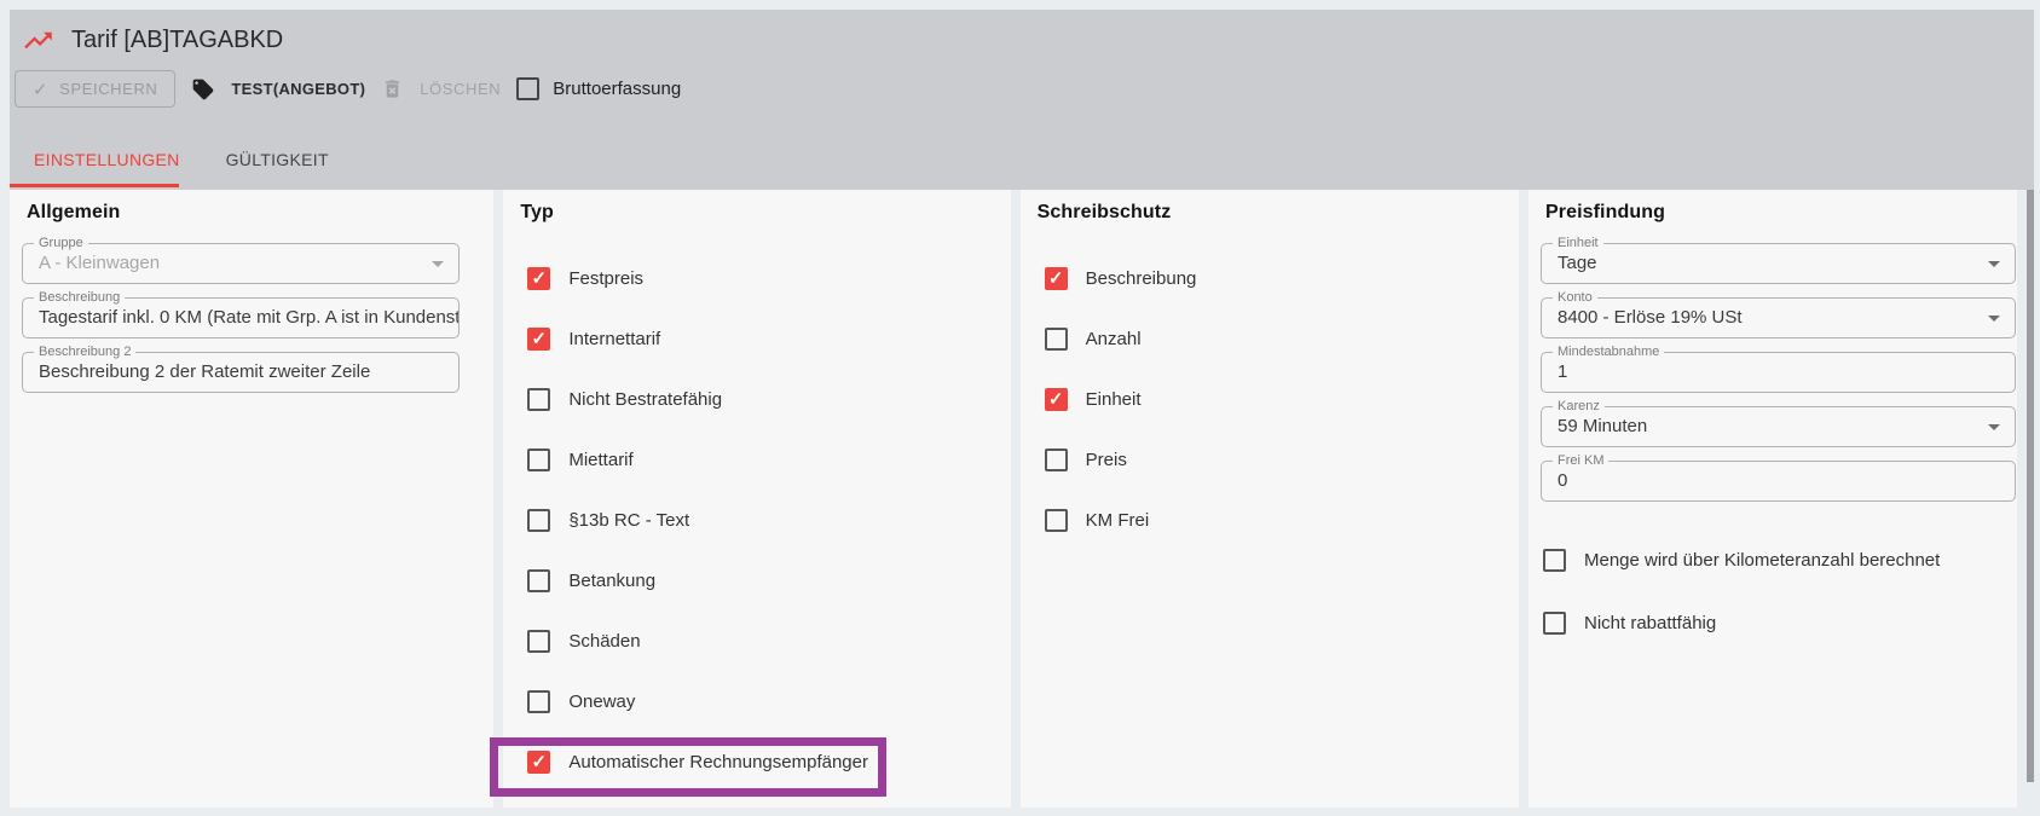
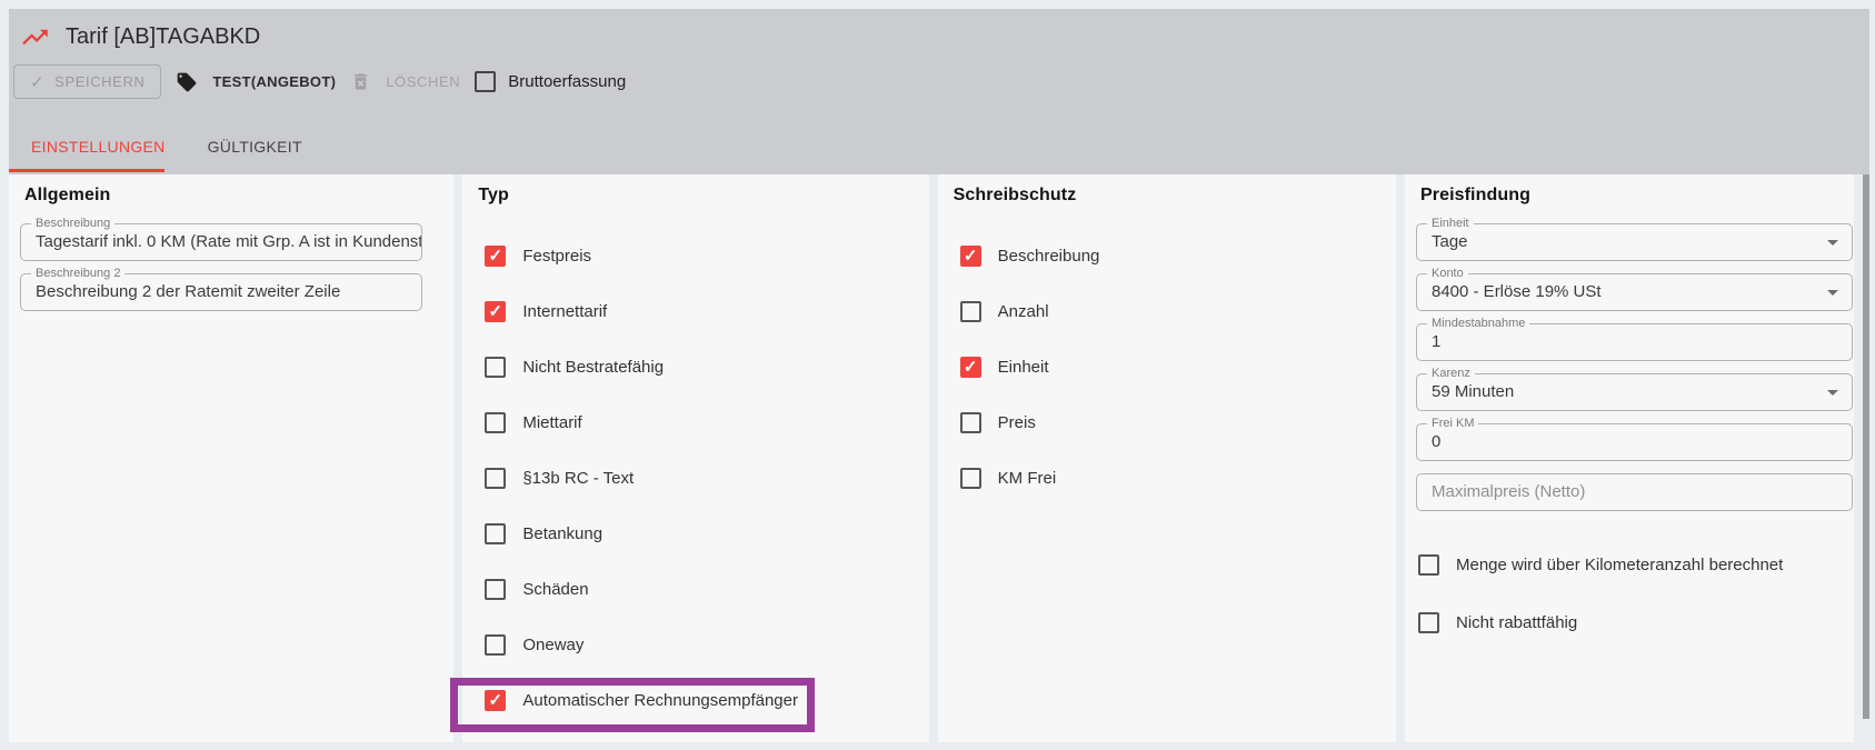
  Tarif [AB]TAGABKD
  ✓
  SPEICHERN
  TEST(ANGEBOT)
  LÖSCHEN
  Bruttoerfassung
  EINSTELLUNGEN
  GÜLTIGKEIT
  Allgemein
- Gruppe
- A - Kleinwagen
  Beschreibung
  Tagestarif inkl. 0 KM (Rate mit Grp. A ist in Kundenst
  Beschreibung 2
  Beschreibung 2 der Ratemit zweiter Zeile
  Typ
  Festpreis
  Internettarif
  Nicht Bestratefähig
  Miettarif
  §13b RC - Text
  Betankung
  Schäden
  Oneway
  Automatischer Rechnungsempfänger
  Schreibschutz
  Beschreibung
  Anzahl
  Einheit
  Preis
  KM Frei
  Preisfindung
  Einheit
  Tage
  Konto
  8400 - Erlöse 19% USt
  Mindestabnahme
  1
  Karenz
  59 Minuten
  Frei KM
  0
+ Maximalpreis (Netto)
  Menge wird über Kilometeranzahl berechnet
  Nicht rabattfähig
